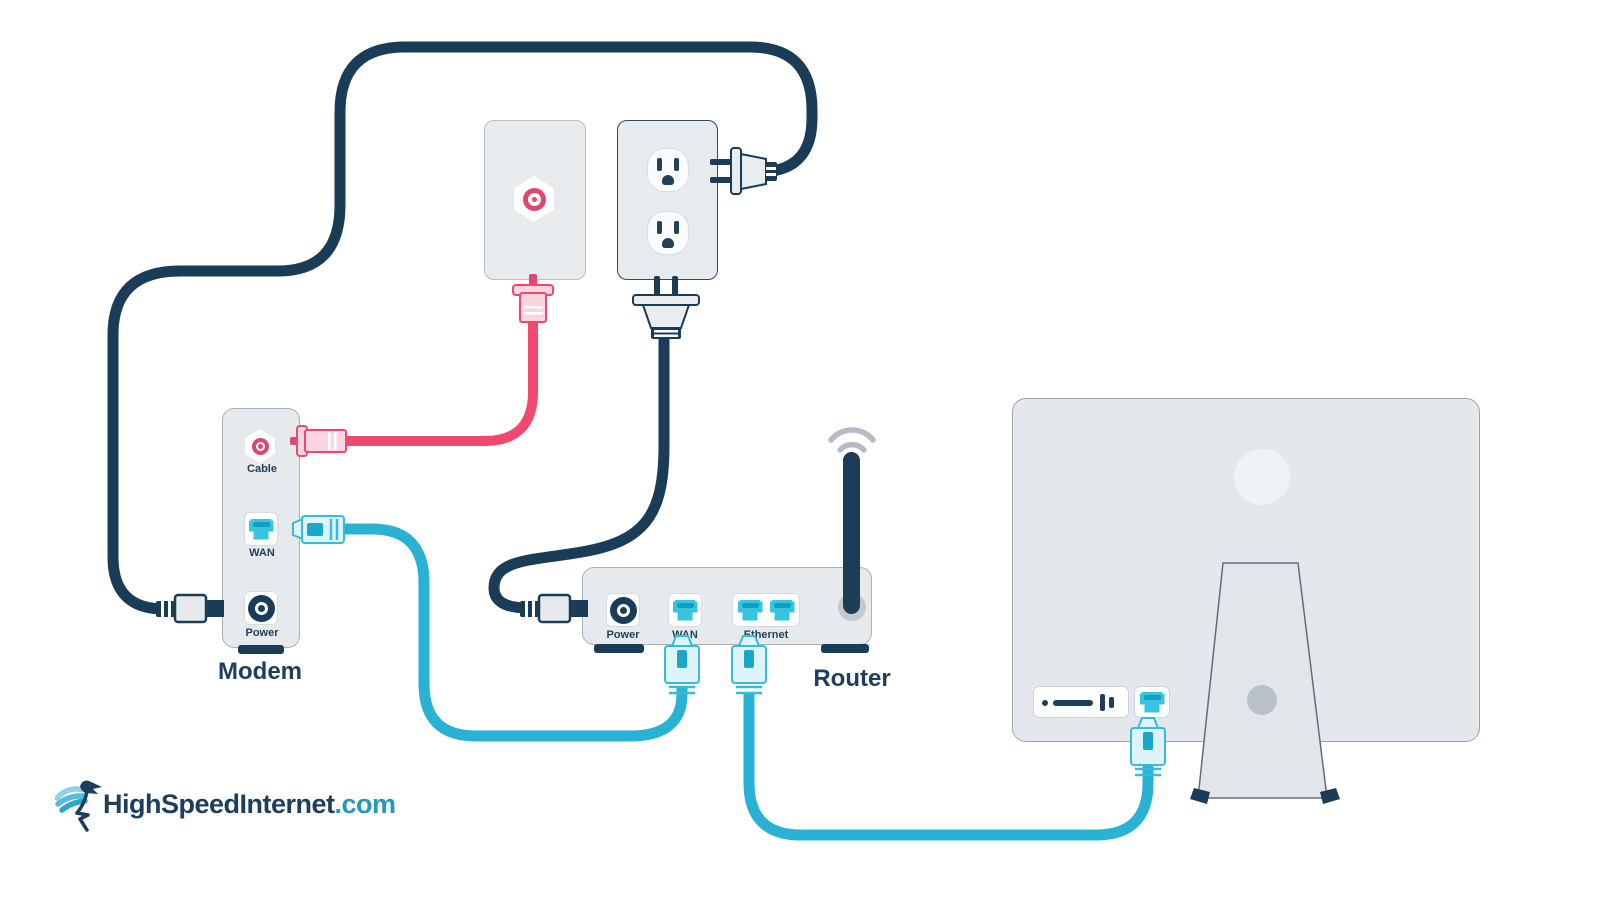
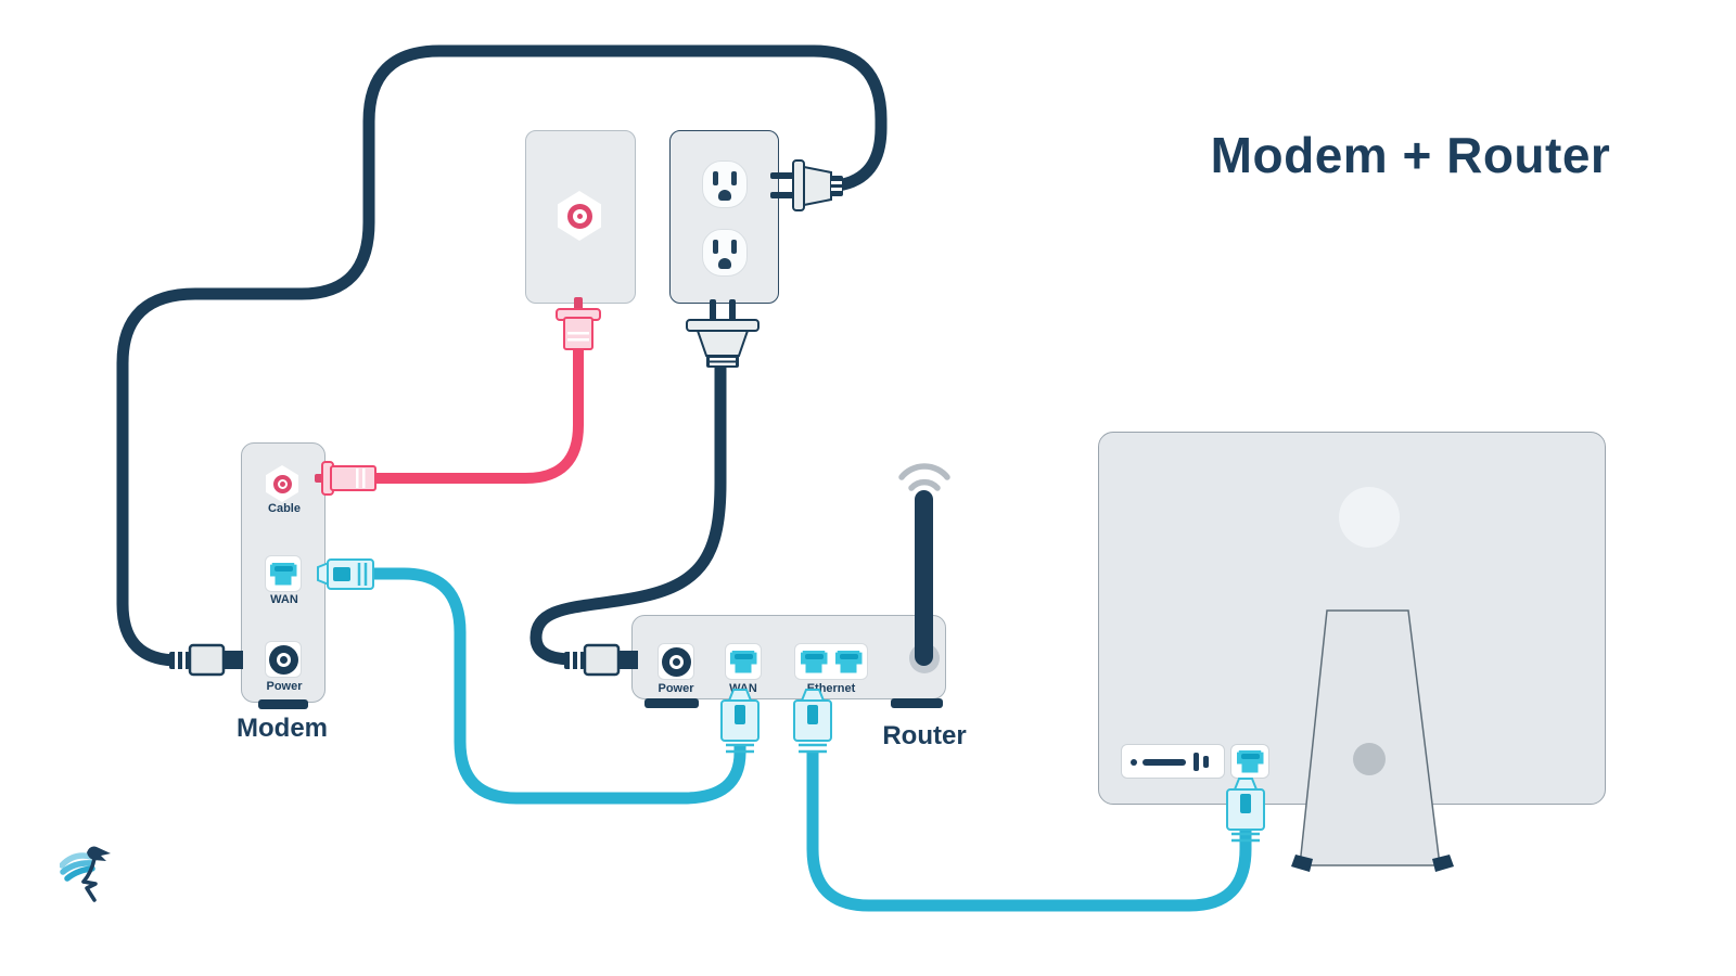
+ Modem + Router
  Cable
  WAN
  Power
  Modem
  Power
  WAN
  Ethernet
  Router
- HighSpeedInternet.com
